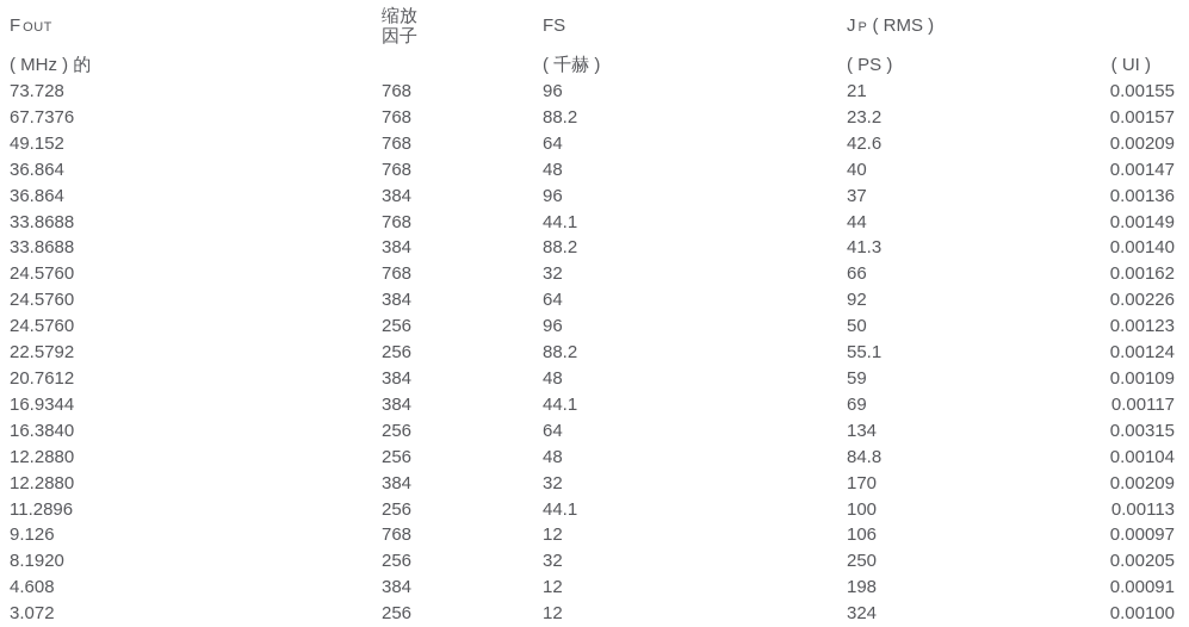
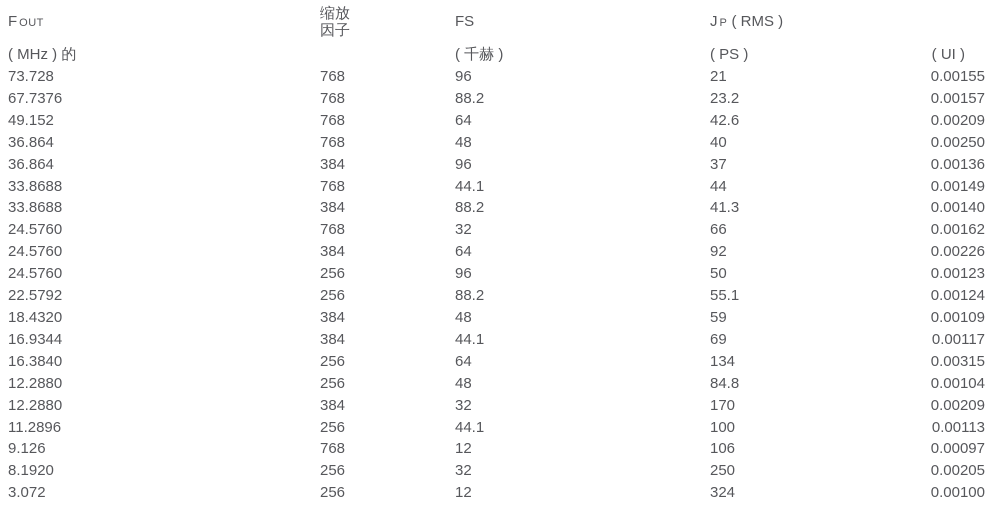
  F OUT	缩放 因子	FS	J P ( RMS )
  ( MHz ) 的		( 千赫 )	( PS )	( UI )
  73.728	768	96	21	0.00155
  67.7376	768	88.2	23.2	0.00157
  49.152	768	64	42.6	0.00209
- 36.864	768	48	40	0.00147
+ 36.864	768	48	40	0.00250
  36.864	384	96	37	0.00136
  33.8688	768	44.1	44	0.00149
  33.8688	384	88.2	41.3	0.00140
  24.5760	768	32	66	0.00162
  24.5760	384	64	92	0.00226
  24.5760	256	96	50	0.00123
  22.5792	256	88.2	55.1	0.00124
- 20.7612	384	48	59	0.00109
+ 18.4320	384	48	59	0.00109
  16.9344	384	44.1	69	0.00117
  16.3840	256	64	134	0.00315
  12.2880	256	48	84.8	0.00104
  12.2880	384	32	170	0.00209
  11.2896	256	44.1	100	0.00113
  9.126	768	12	106	0.00097
  8.1920	256	32	250	0.00205
- 4.608	384	12	198	0.00091
  3.072	256	12	324	0.00100
